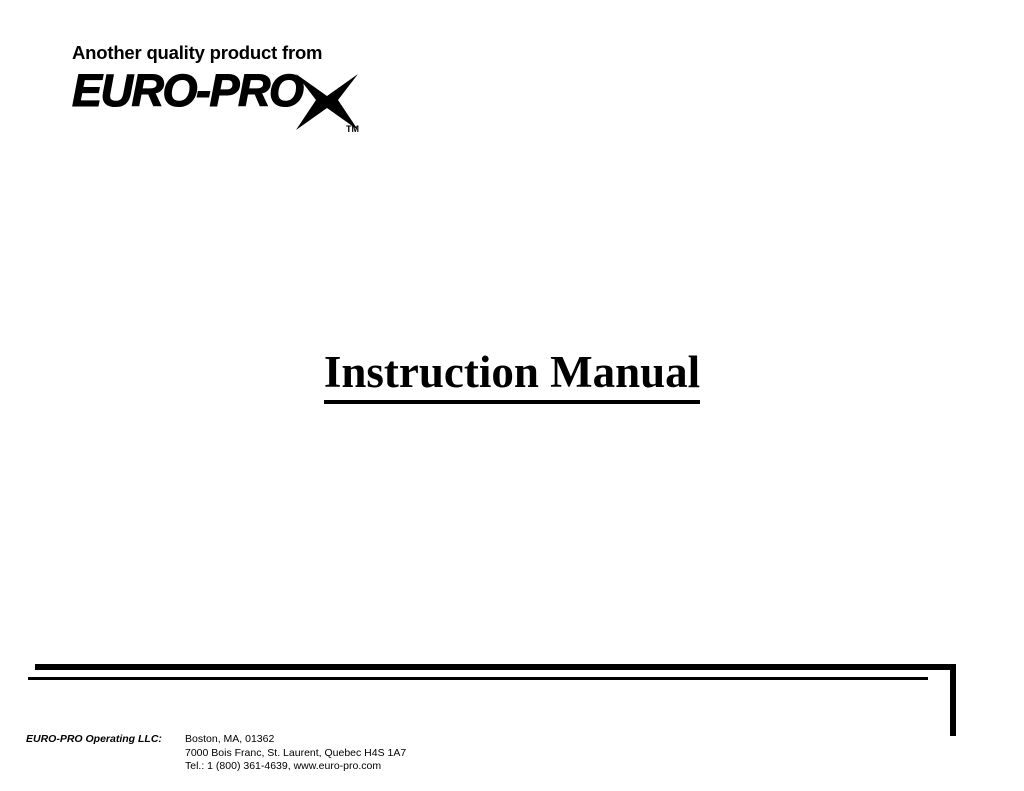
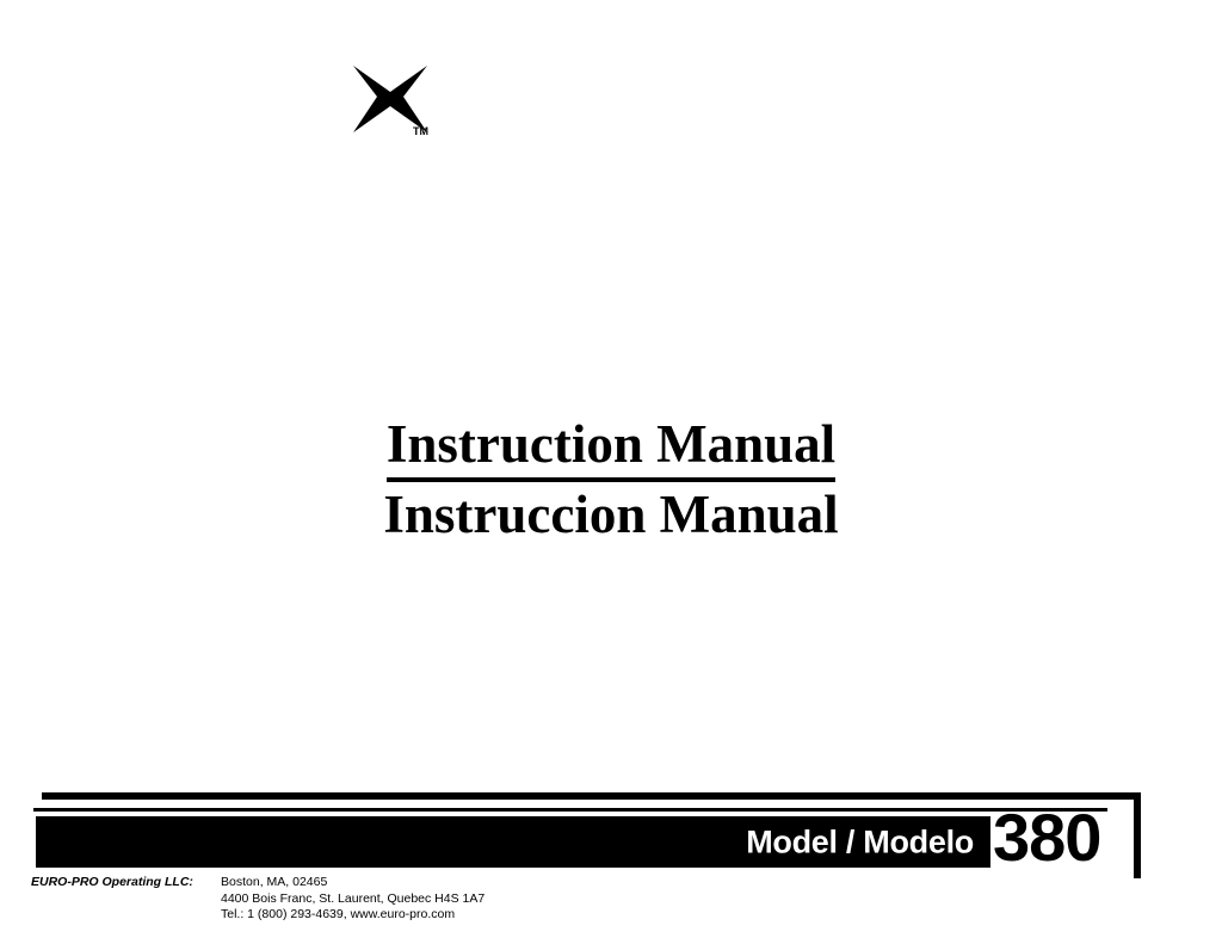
- Another quality product from
- EURO-PRO
  TM
  Instruction Manual
+ Instruccion Manual
+ Model / Modelo
+ 380
  EURO-PRO Operating LLC:
- Boston, MA, 01362
+ Boston, MA, 02465
- 7000 Bois Franc, St. Laurent, Quebec H4S 1A7
+ 4400 Bois Franc, St. Laurent, Quebec H4S 1A7
- Tel.: 1 (800) 361-4639, www.euro-pro.com
+ Tel.: 1 (800) 293-4639, www.euro-pro.com
